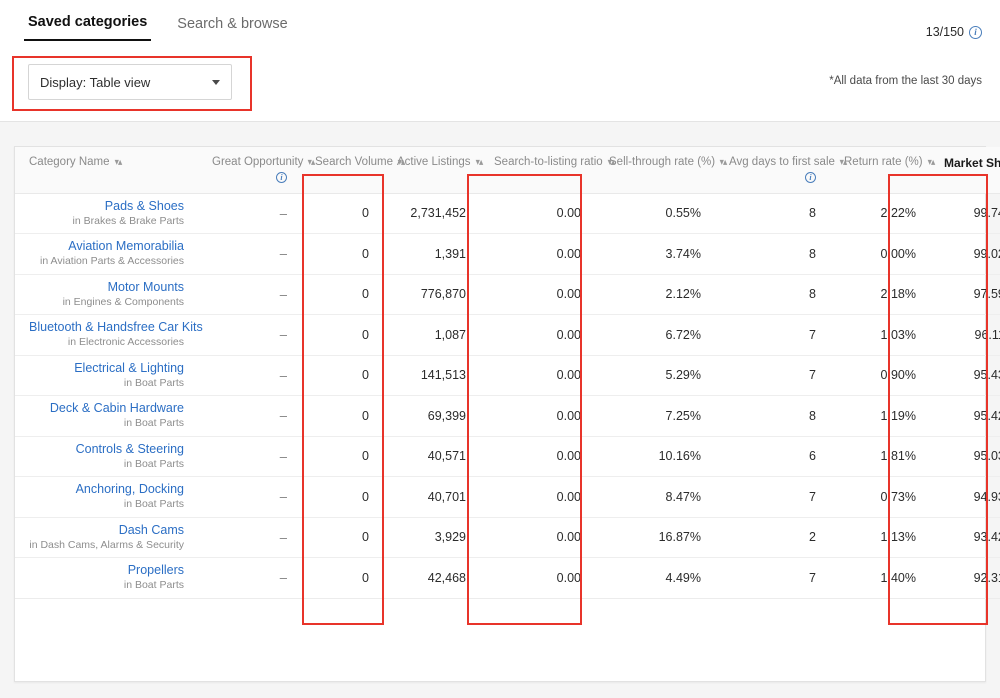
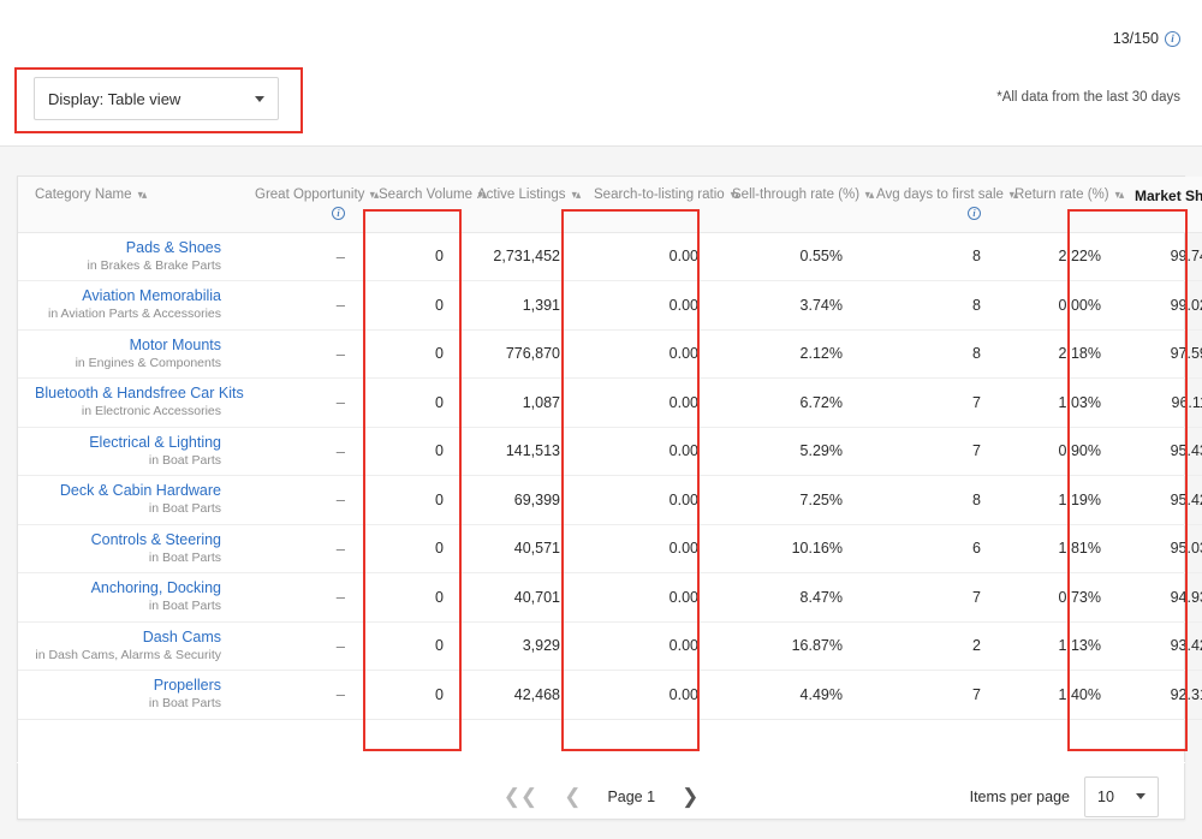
- Saved categories
- Search & browse
  13/150
  i
  Display: Table view
  *All data from the last 30 days
  Category Name ▾▴	Great Opportunity ▾▴ i	Search Volume ▾▴	Active Listings ▾▴	Search-to-listing ratio ▾▴	Sell-through rate (%) ▾▴	Avg days to first sale ▾▴ i	Return rate (%) ▾▴	Market Sh
  Pads & Shoesin Brakes & Brake Parts	–	0	2,731,452	0.00	0.55%	8	2.22%	99.7
  Aviation Memorabiliain Aviation Parts & Accessories	–	0	1,391	0.00	3.74%	8	0.00%	99.0
  Motor Mountsin Engines & Components	–	0	776,870	0.00	2.12%	8	2.18%	97.5
  Bluetooth & Handsfree Car Kitsin Electronic Accessories	–	0	1,087	0.00	6.72%	7	1.03%	96.1
  Electrical & Lightingin Boat Parts	–	0	141,513	0.00	5.29%	7	0.90%	95.4
  Deck & Cabin Hardwarein Boat Parts	–	0	69,399	0.00	7.25%	8	1.19%	95.4
  Controls & Steeringin Boat Parts	–	0	40,571	0.00	10.16%	6	1.81%	95.0
  Anchoring, Dockingin Boat Parts	–	0	40,701	0.00	8.47%	7	0.73%	94.9
  Dash Camsin Dash Cams, Alarms & Security	–	0	3,929	0.00	16.87%	2	1.13%	93.4
  Propellersin Boat Parts	–	0	42,468	0.00	4.49%	7	1.40%	92.3
+ ❮❮
+ ❮
+ Page 1
+ ❯
+ Items per page
+ 10
